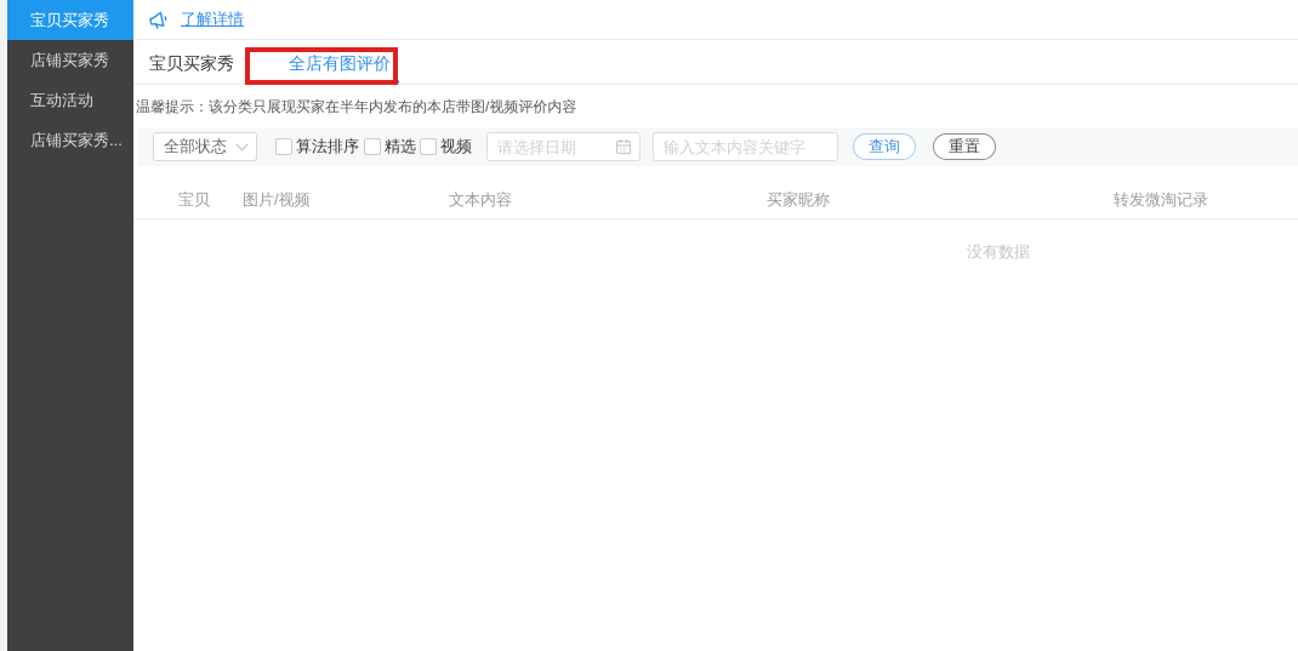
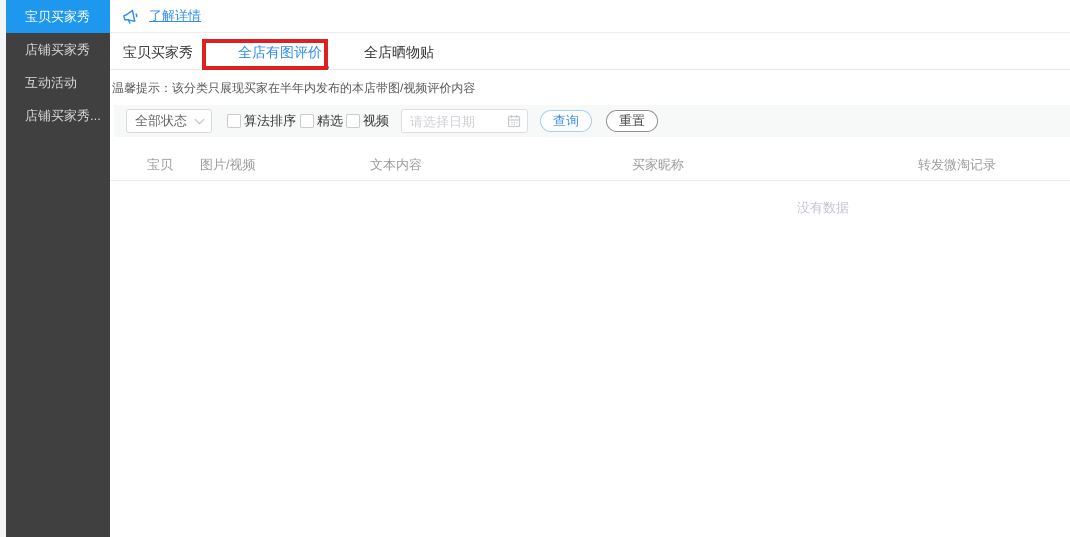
  宝贝买家秀
  店铺买家秀
  互动活动
  店铺买家秀...
  了解详情
  宝贝买家秀
  全店有图评价
+ 全店晒物贴
  温馨提示：该分类只展现买家在半年内发布的本店带图/视频评价内容
  全部状态
  算法排序
  精选
  视频
  请选择日期
- 输入文本内容关键字
  查询
  重置
  宝贝
  图片/视频
  文本内容
  买家昵称
  转发微淘记录
  没有数据
